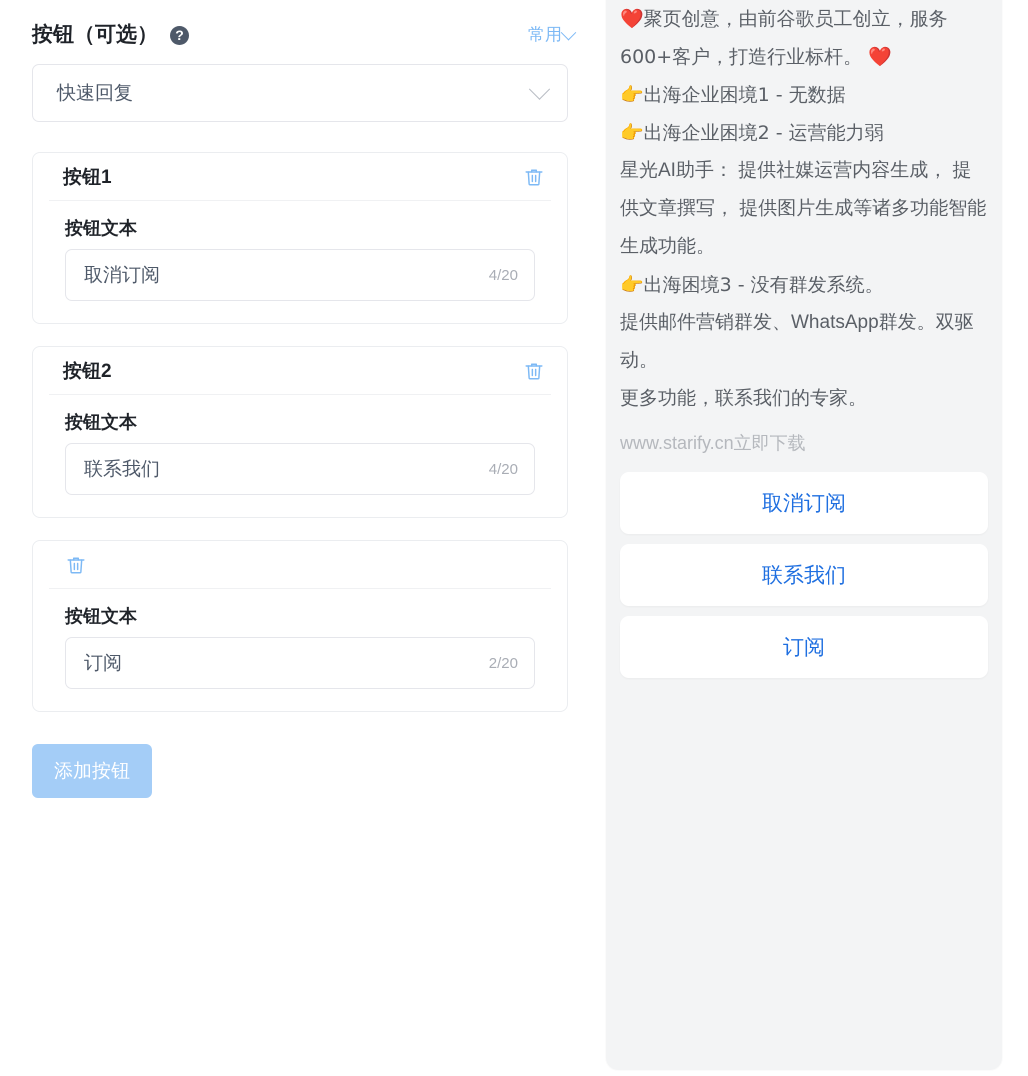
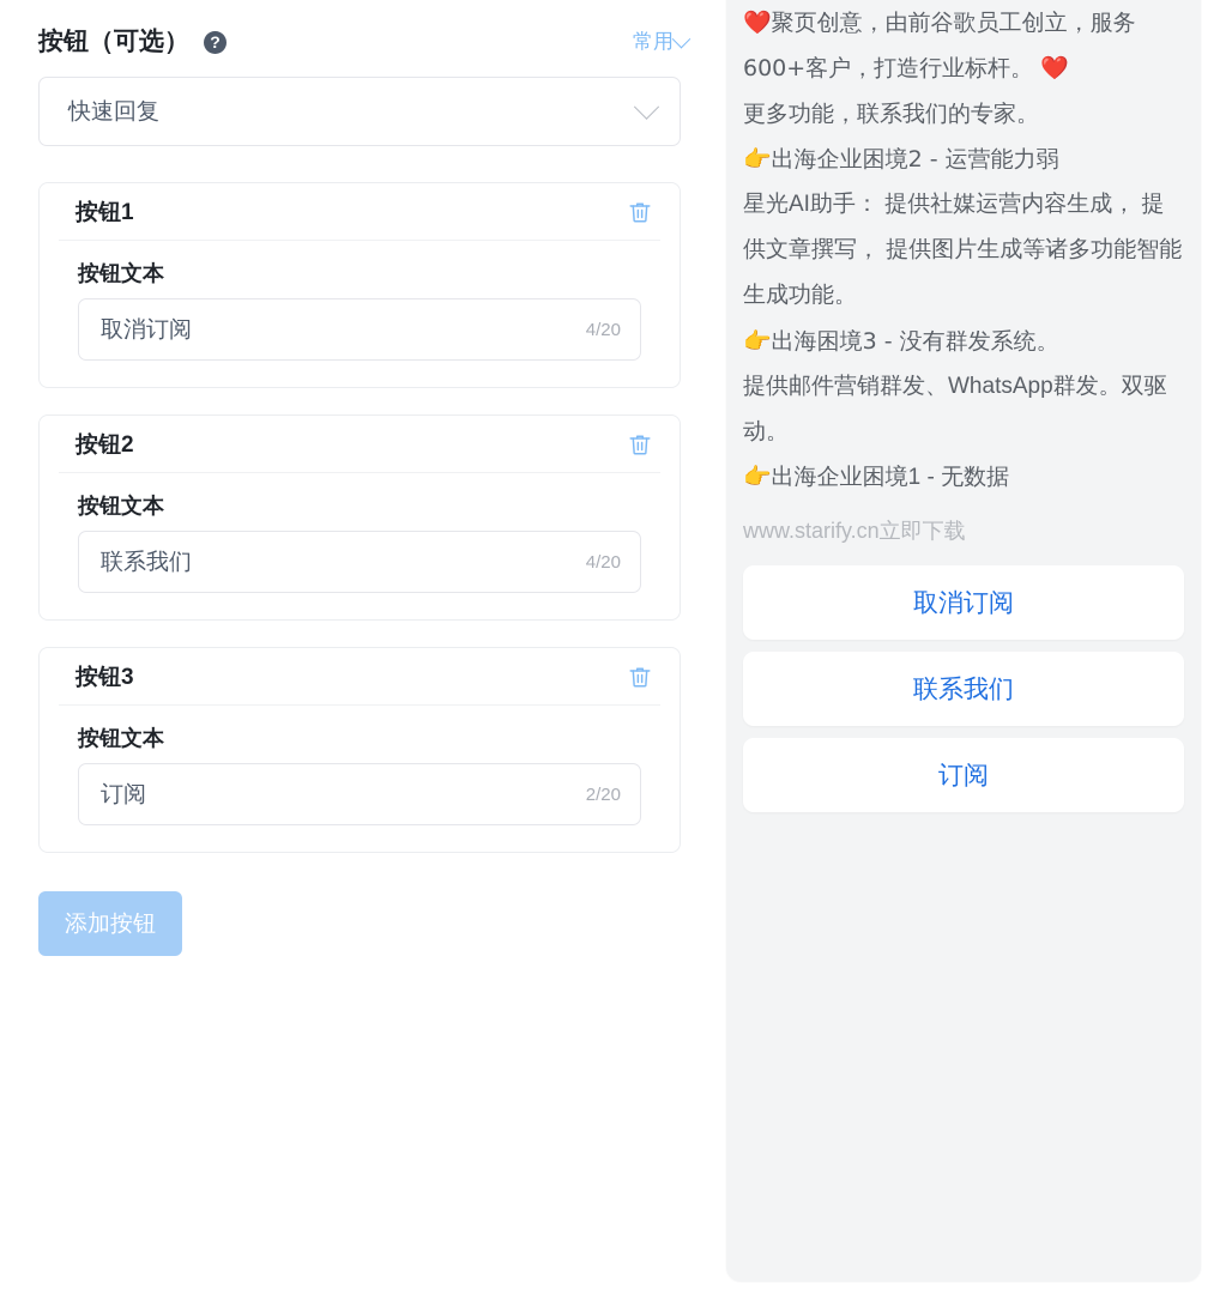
  按钮（可选）
  ?
  常用
  快速回复
  按钮1
  按钮文本
  取消订阅
  4/20
  按钮2
  按钮文本
  联系我们
  4/20
+ 按钮3
  按钮文本
  订阅
  2/20
  添加按钮
  ❤️聚页创意，由前谷歌员工创立，服务600+客户，打造行业标杆。 ❤️
- 👉出海企业困境1 - 无数据
+ 更多功能，联系我们的专家。
  👉出海企业困境2 - 运营能力弱
  星光AI助手： 提供社媒运营内容生成， 提供文章撰写， 提供图片生成等诸多功能智能生成功能。
  👉出海困境3 - 没有群发系统。
  提供邮件营销群发、WhatsApp群发。双驱动。
- 更多功能，联系我们的专家。
+ 👉出海企业困境1 - 无数据
  www.starify.cn立即下载
  取消订阅
  联系我们
  订阅
